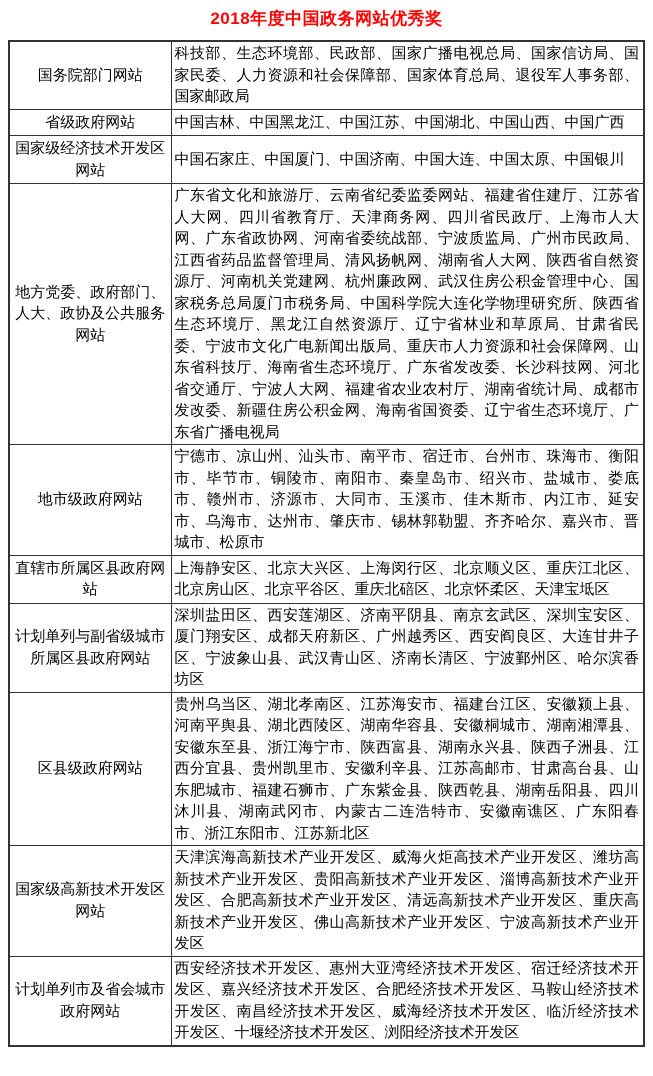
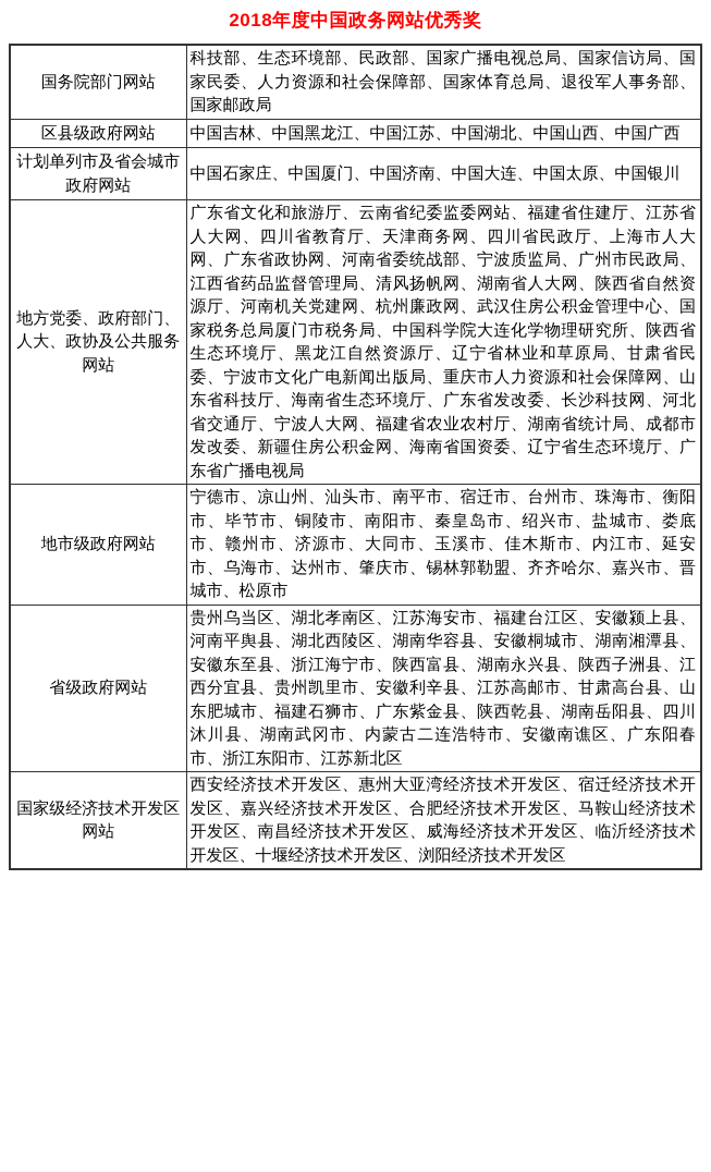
  2018年度中国政务网站优秀奖
  国务院部门网站	科技部、生态环境部、民政部、国家广播电视总局、国家信访局、国家民委、人力资源和社会保障部、国家体育总局、退役军人事务部、国家邮政局
- 省级政府网站	中国吉林、中国黑龙江、中国江苏、中国湖北、中国山西、中国广西
+ 区县级政府网站	中国吉林、中国黑龙江、中国江苏、中国湖北、中国山西、中国广西
- 国家级经济技术开发区网站	中国石家庄、中国厦门、中国济南、中国大连、中国太原、中国银川
+ 计划单列市及省会城市政府网站	中国石家庄、中国厦门、中国济南、中国大连、中国太原、中国银川
  地方党委、政府部门、人大、政协及公共服务网站	广东省文化和旅游厅、云南省纪委监委网站、福建省住建厅、江苏省人大网、四川省教育厅、天津商务网、四川省民政厅、上海市人大网、广东省政协网、河南省委统战部、宁波质监局、广州市民政局、江西省药品监督管理局、清风扬帆网、湖南省人大网、陕西省自然资源厅、河南机关党建网、杭州廉政网、武汉住房公积金管理中心、国家税务总局厦门市税务局、中国科学院大连化学物理研究所、陕西省生态环境厅、黑龙江自然资源厅、辽宁省林业和草原局、甘肃省民委、宁波市文化广电新闻出版局、重庆市人力资源和社会保障网、山东省科技厅、海南省生态环境厅、广东省发改委、长沙科技网、河北省交通厅、宁波人大网、福建省农业农村厅、湖南省统计局、成都市发改委、新疆住房公积金网、海南省国资委、辽宁省生态环境厅、广东省广播电视局
  地市级政府网站	宁德市、凉山州、汕头市、南平市、宿迁市、台州市、珠海市、衡阳市、毕节市、铜陵市、南阳市、秦皇岛市、绍兴市、盐城市、娄底市、赣州市、济源市、大同市、玉溪市、佳木斯市、内江市、延安市、乌海市、达州市、肇庆市、锡林郭勒盟、齐齐哈尔、嘉兴市、晋城市、松原市
- 直辖市所属区县政府网站	上海静安区、北京大兴区、上海闵行区、北京顺义区、重庆江北区、北京房山区、北京平谷区、重庆北碚区、北京怀柔区、天津宝坻区
- 计划单列与副省级城市所属区县政府网站	深圳盐田区、西安莲湖区、济南平阴县、南京玄武区、深圳宝安区、厦门翔安区、成都天府新区、广州越秀区、西安阎良区、大连甘井子区、宁波象山县、武汉青山区、济南长清区、宁波鄞州区、哈尔滨香坊区
- 区县级政府网站	贵州乌当区、湖北孝南区、江苏海安市、福建台江区、安徽颍上县、河南平舆县、湖北西陵区、湖南华容县、安徽桐城市、湖南湘潭县、安徽东至县、浙江海宁市、陕西富县、湖南永兴县、陕西子洲县、江西分宜县、贵州凯里市、安徽利辛县、江苏高邮市、甘肃高台县、山东肥城市、福建石狮市、广东紫金县、陕西乾县、湖南岳阳县、四川沐川县、湖南武冈市、内蒙古二连浩特市、安徽南谯区、广东阳春市、浙江东阳市、江苏新北区
+ 省级政府网站	贵州乌当区、湖北孝南区、江苏海安市、福建台江区、安徽颍上县、河南平舆县、湖北西陵区、湖南华容县、安徽桐城市、湖南湘潭县、安徽东至县、浙江海宁市、陕西富县、湖南永兴县、陕西子洲县、江西分宜县、贵州凯里市、安徽利辛县、江苏高邮市、甘肃高台县、山东肥城市、福建石狮市、广东紫金县、陕西乾县、湖南岳阳县、四川沐川县、湖南武冈市、内蒙古二连浩特市、安徽南谯区、广东阳春市、浙江东阳市、江苏新北区
- 国家级高新技术开发区网站	天津滨海高新技术产业开发区、威海火炬高技术产业开发区、潍坊高新技术产业开发区、贵阳高新技术产业开发区、淄博高新技术产业开发区、合肥高新技术产业开发区、清远高新技术产业开发区、重庆高新技术产业开发区、佛山高新技术产业开发区、宁波高新技术产业开发区
- 计划单列市及省会城市政府网站	西安经济技术开发区、惠州大亚湾经济技术开发区、宿迁经济技术开发区、嘉兴经济技术开发区、合肥经济技术开发区、马鞍山经济技术开发区、南昌经济技术开发区、威海经济技术开发区、临沂经济技术开发区、十堰经济技术开发区、浏阳经济技术开发区
+ 国家级经济技术开发区网站	西安经济技术开发区、惠州大亚湾经济技术开发区、宿迁经济技术开发区、嘉兴经济技术开发区、合肥经济技术开发区、马鞍山经济技术开发区、南昌经济技术开发区、威海经济技术开发区、临沂经济技术开发区、十堰经济技术开发区、浏阳经济技术开发区
